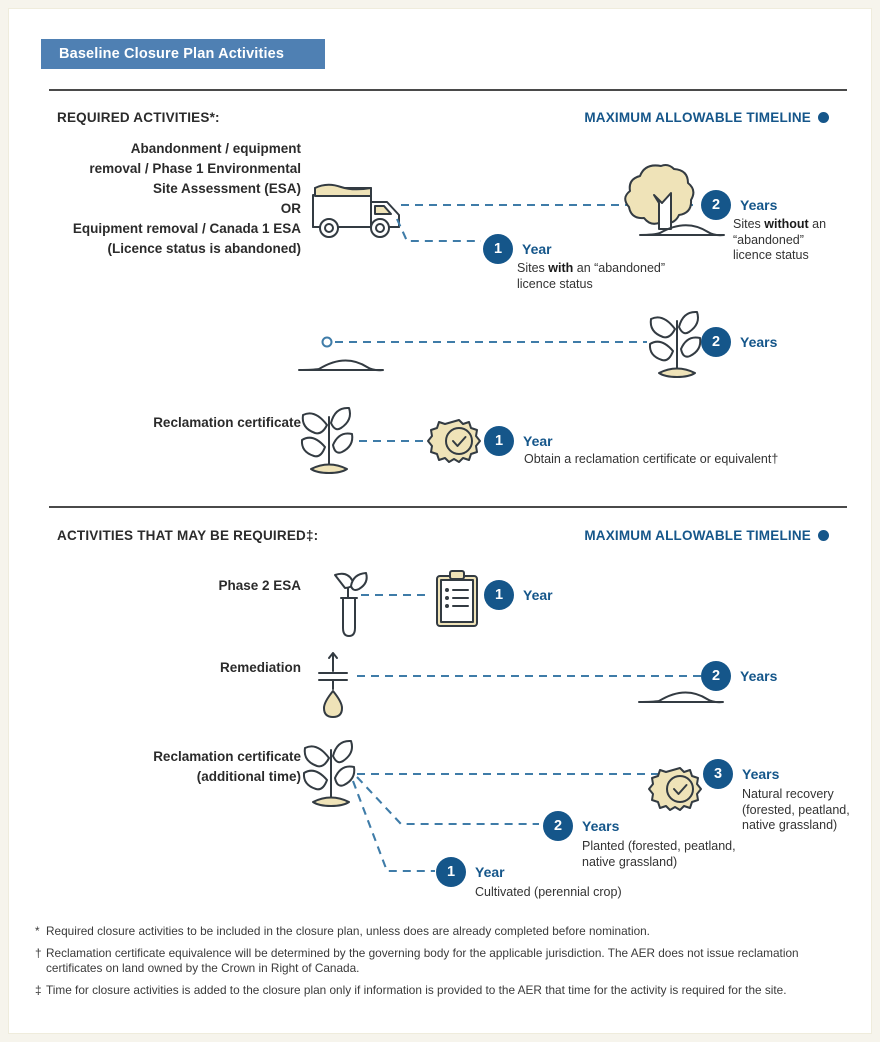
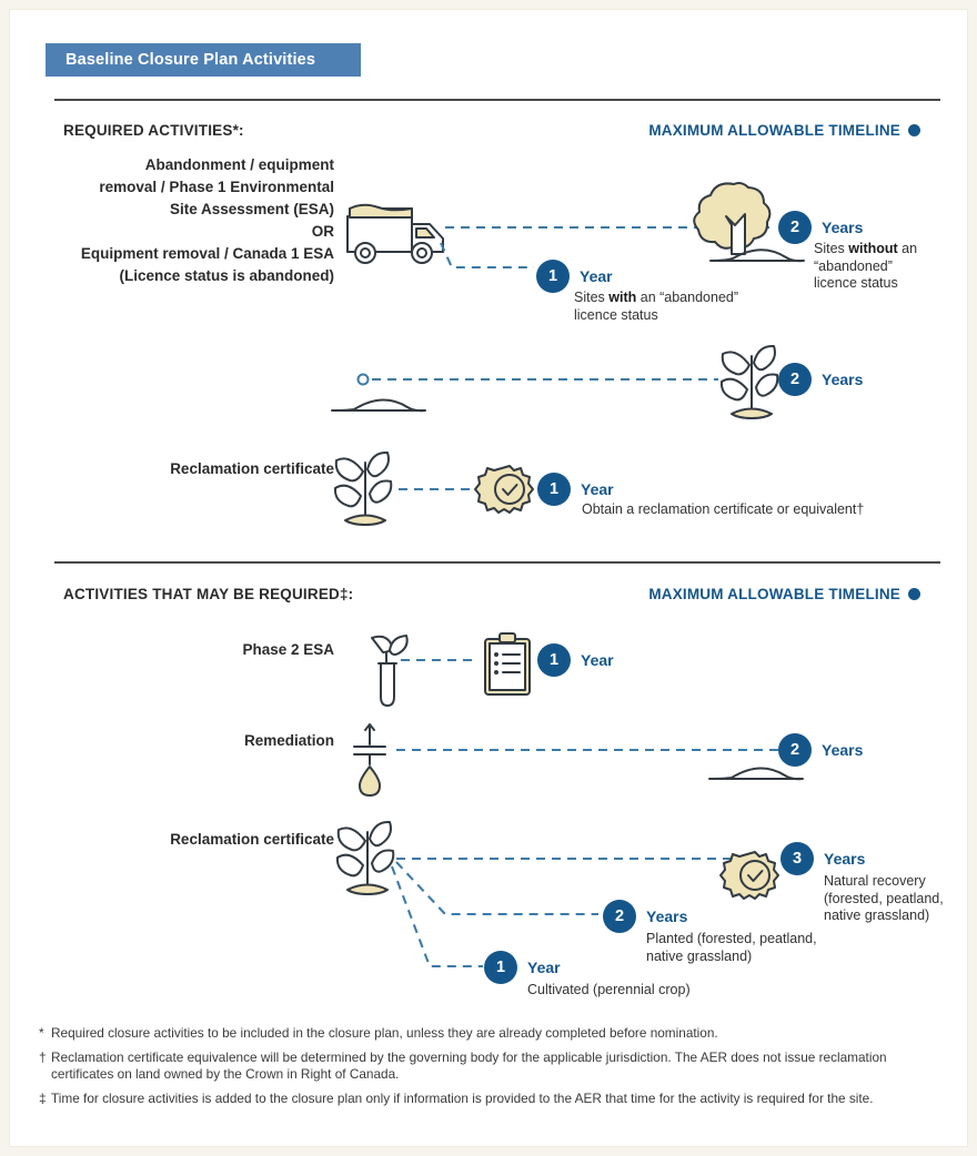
  Baseline Closure Plan Activities
  REQUIRED ACTIVITIES*:
  MAXIMUM ALLOWABLE TIMELINE
  ACTIVITIES THAT MAY BE REQUIRED‡:
  MAXIMUM ALLOWABLE TIMELINE
  Abandonment / equipment
  removal / Phase 1 Environmental
  Site Assessment (ESA)
  OR
  Equipment removal / Canada 1 ESA
  (Licence status is abandoned)
  Reclamation certificate
  Phase 2 ESA
  Remediation
  Reclamation certificate
- (additional time)
  2
  Years
  Sites without an
  “abandoned”
  licence status
  1
  Year
  Sites with an “abandoned”
  licence status
  2
  Years
  1
  Year
  Obtain a reclamation certificate or equivalent†
  1
  Year
  2
  Years
  3
  Years
  Natural recovery
  (forested, peatland,
  native grassland)
  2
  Years
  Planted (forested, peatland,
  native grassland)
  1
  Year
  Cultivated (perennial crop)
  *
- Required closure activities to be included in the closure plan, unless does are already completed before nomination.
+ Required closure activities to be included in the closure plan, unless they are already completed before nomination.
  †
  Reclamation certificate equivalence will be determined by the governing body for the applicable jurisdiction. The AER does not issue reclamation certificates on land owned by the Crown in Right of Canada.
  ‡
  Time for closure activities is added to the closure plan only if information is provided to the AER that time for the activity is required for the site.
